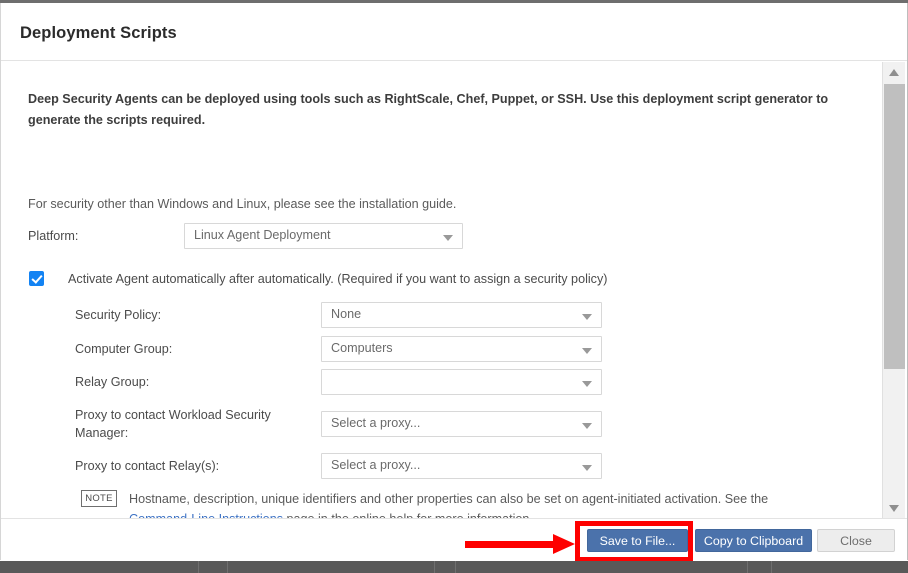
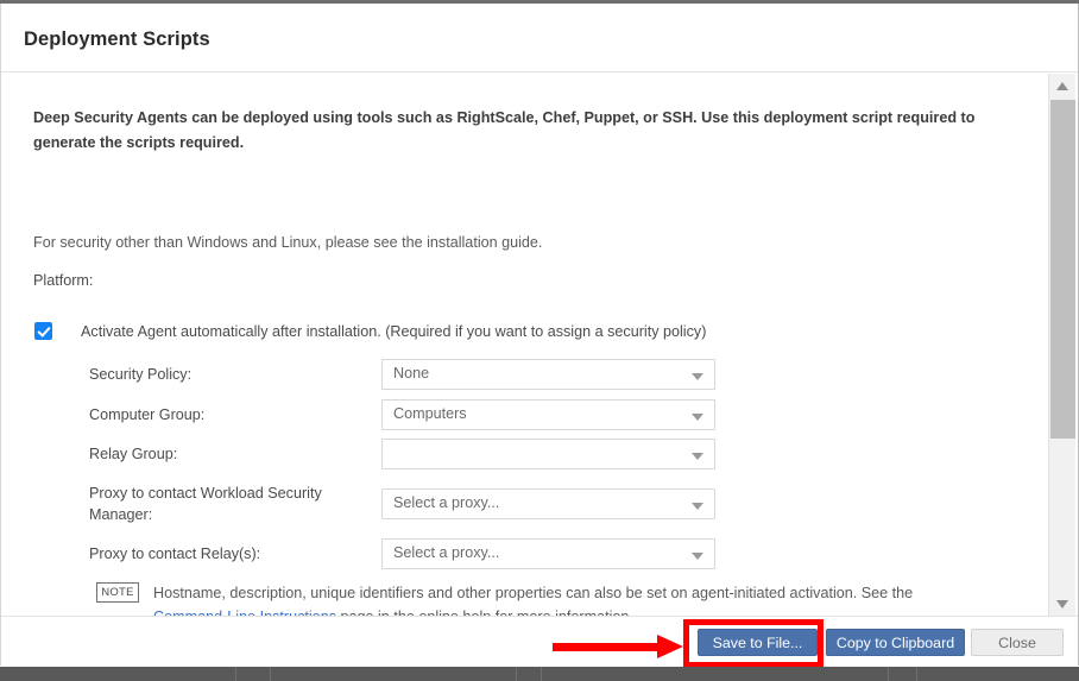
  Deployment Scripts
- Deep Security Agents can be deployed using tools such as RightScale, Chef, Puppet, or SSH. Use this deployment script generator to generate the scripts required.
+ Deep Security Agents can be deployed using tools such as RightScale, Chef, Puppet, or SSH. Use this deployment script required to generate the scripts required.
  For security other than Windows and Linux, please see the installation guide.
  Platform:
- Linux Agent Deployment
- Activate Agent automatically after automatically. (Required if you want to assign a security policy)
+ Activate Agent automatically after installation. (Required if you want to assign a security policy)
  Security Policy:
  None
  Computer Group:
  Computers
  Relay Group:
  Proxy to contact Workload Security Manager:
  Select a proxy...
  Proxy to contact Relay(s):
  Select a proxy...
  NOTE
  Save to File...
  Copy to Clipboard
  Close
